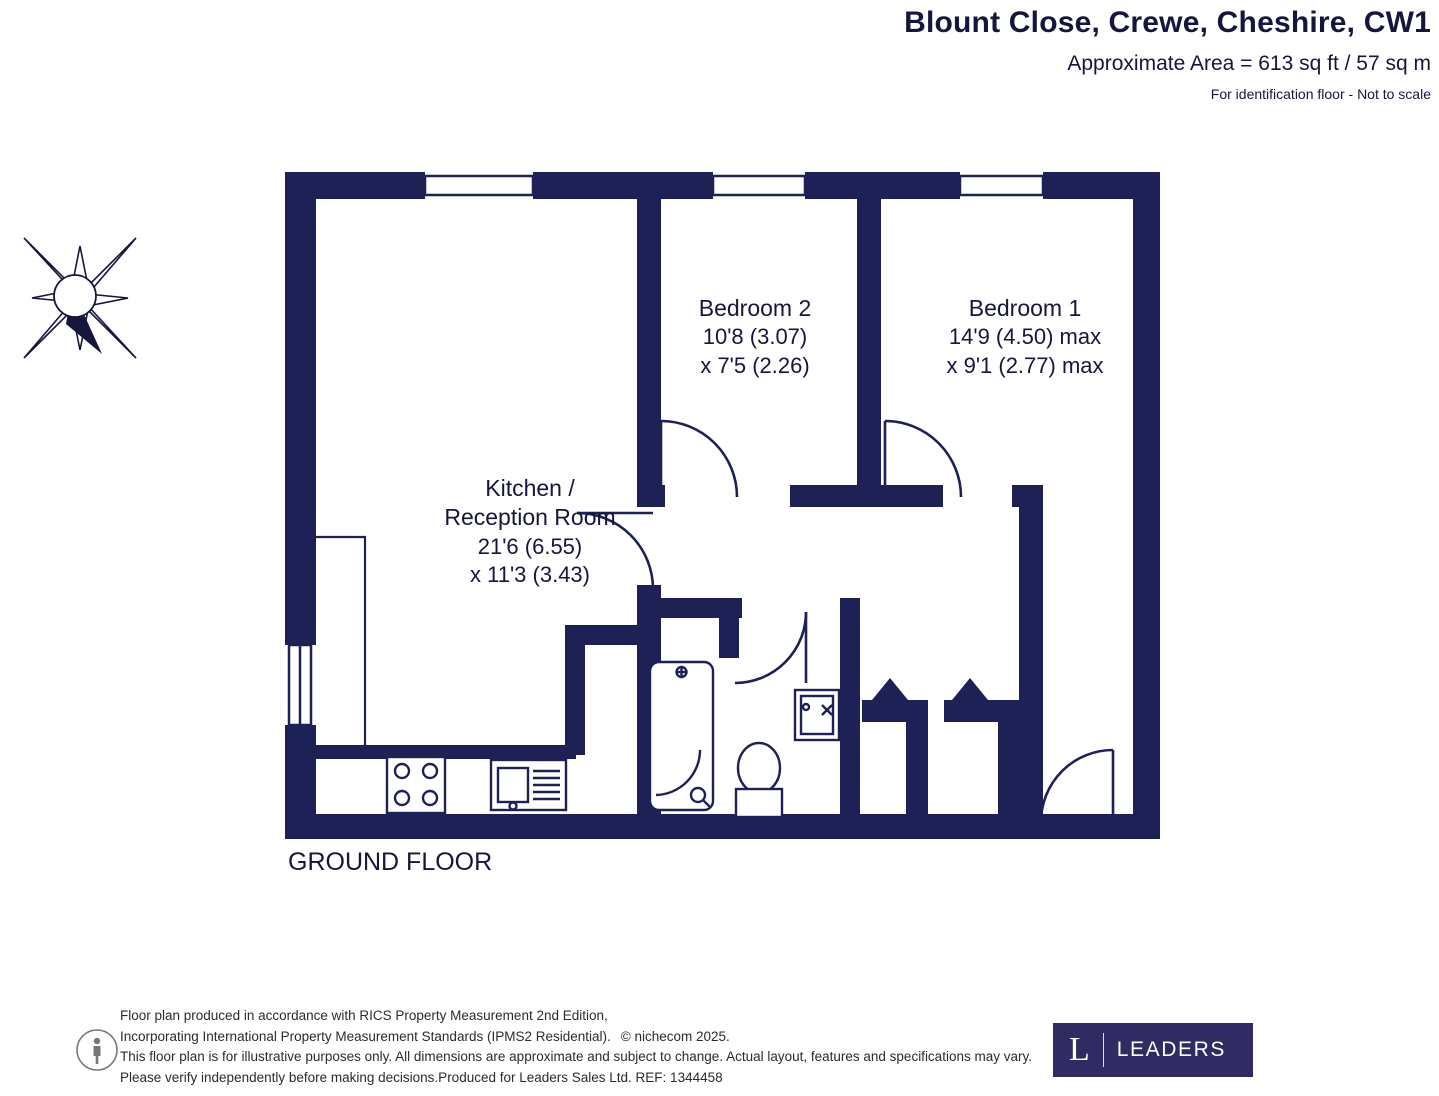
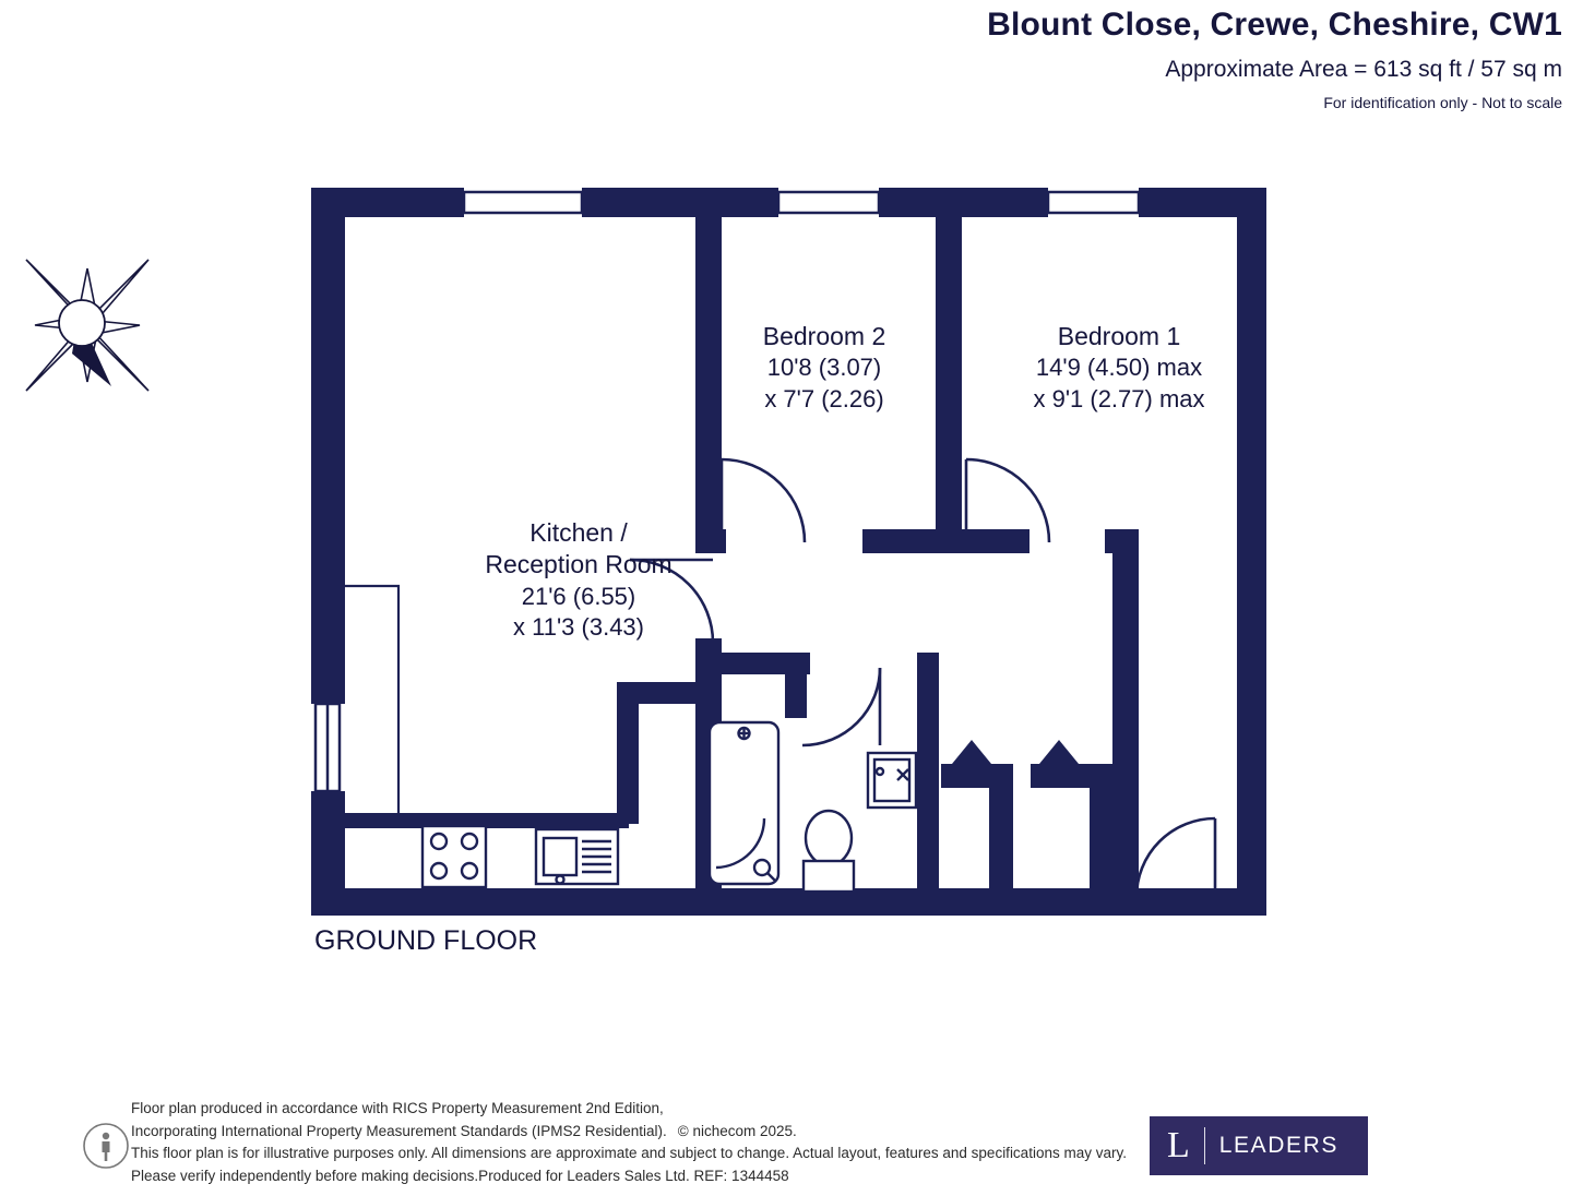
  Blount Close, Crewe, Cheshire, CW1
  Approximate Area = 613 sq ft / 57 sq m
- For identification floor - Not to scale
+ For identification only - Not to scale
  Kitchen /
  Reception Room
  21'6 (6.55)
  x 11'3 (3.43)
  Bedroom 2
  10'8 (3.07)
- x 7'5 (2.26)
+ x 7'7 (2.26)
  Bedroom 1
  14'9 (4.50) max
  x 9'1 (2.77) max
  GROUND FLOOR
  Floor plan produced in accordance with RICS Property Measurement 2nd Edition,
  Incorporating International Property Measurement Standards (IPMS2 Residential). © nichecom 2025.
  This floor plan is for illustrative purposes only. All dimensions are approximate and subject to change. Actual layout, features and specifications may vary.
  Please verify independently before making decisions.Produced for Leaders Sales Ltd. REF: 1344458
  L
  LEADERS
